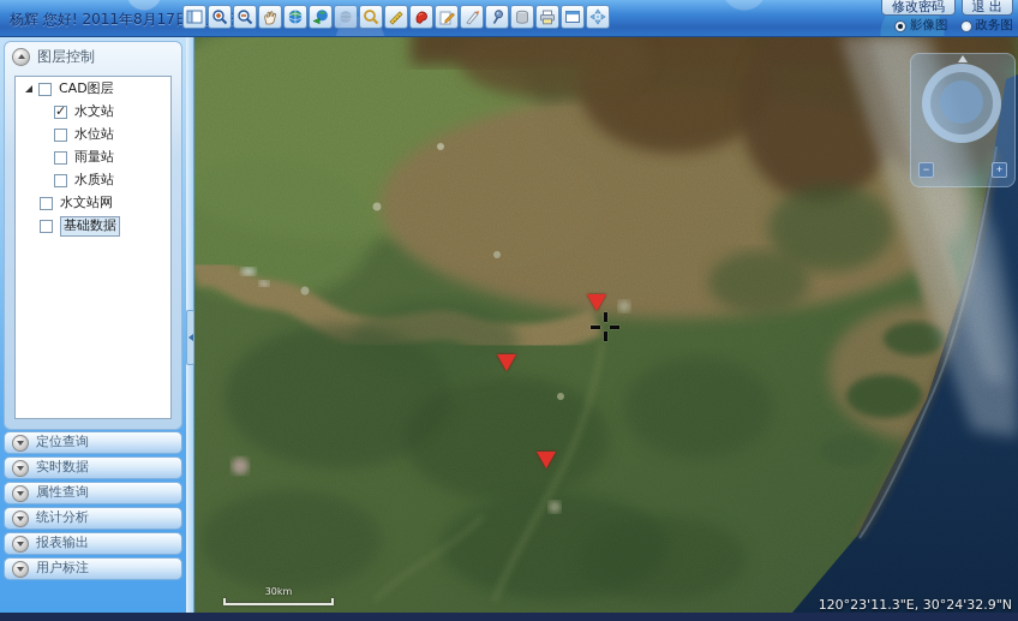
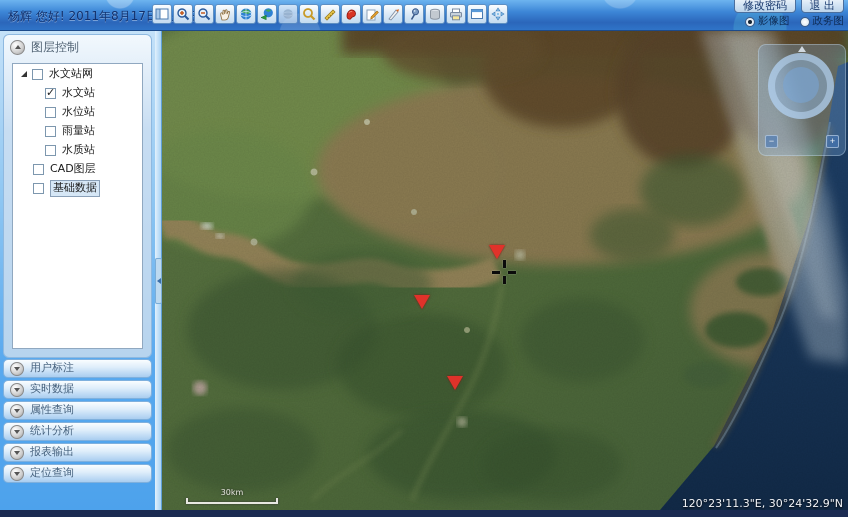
  −
  +
  30km
  120°23'11.3"E, 30°24'32.9"N
  图层控制
- CAD图层
+ 水文站网
  水文站
  水位站
  雨量站
  水质站
- 水文站网
+ CAD图层
  基础数据
- 定位查询
+ 用户标注
  实时数据
  属性查询
  统计分析
  报表输出
- 用户标注
+ 定位查询
  杨辉 您好! 2011年8月17
  修改密码
  退 出
  影像图
  政务图
